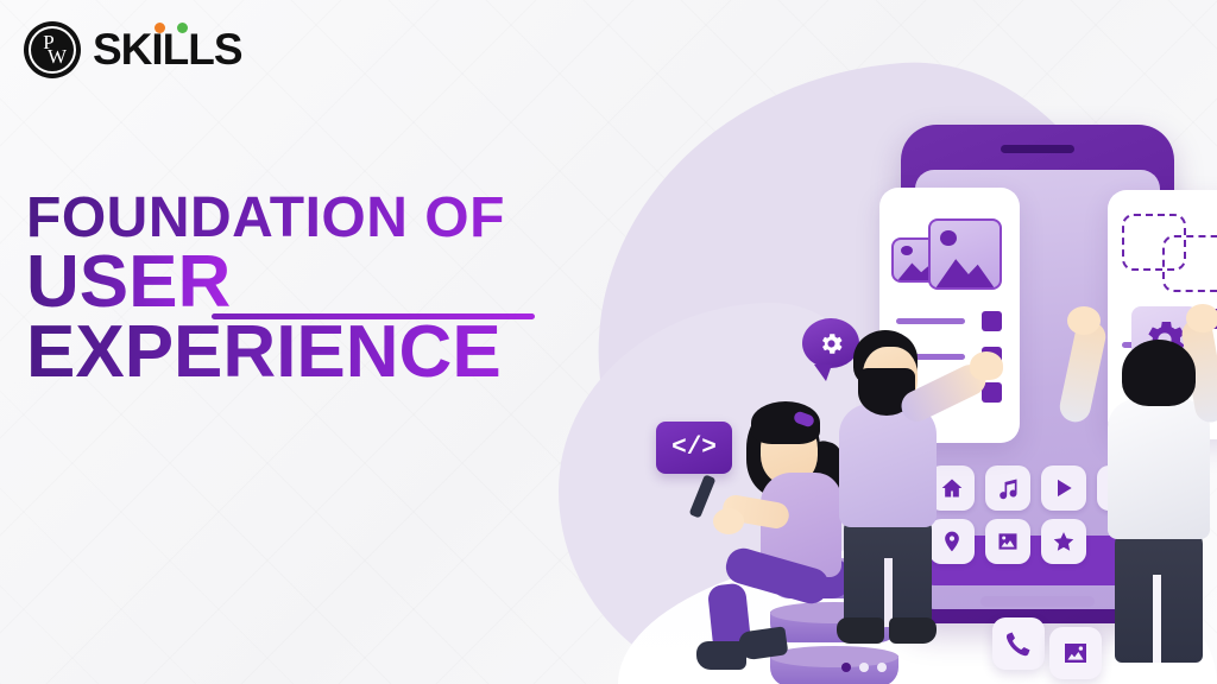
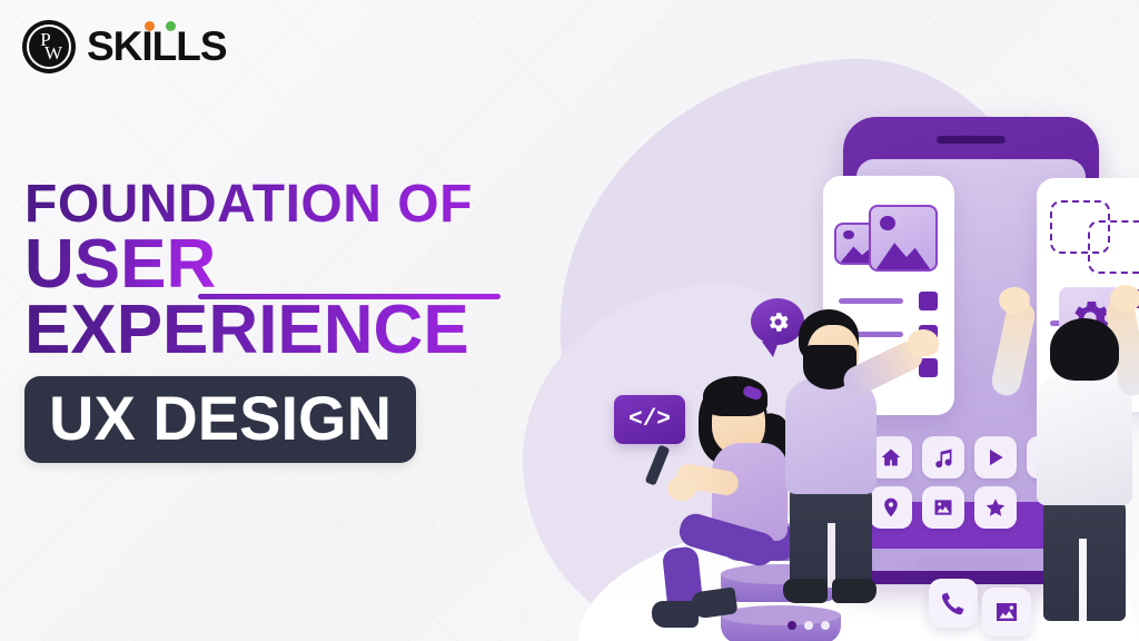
  P
  W
  SKILLS
  FOUNDATION OF
  USER
  EXPERIENCE
+ UX DESIGN
  </>
